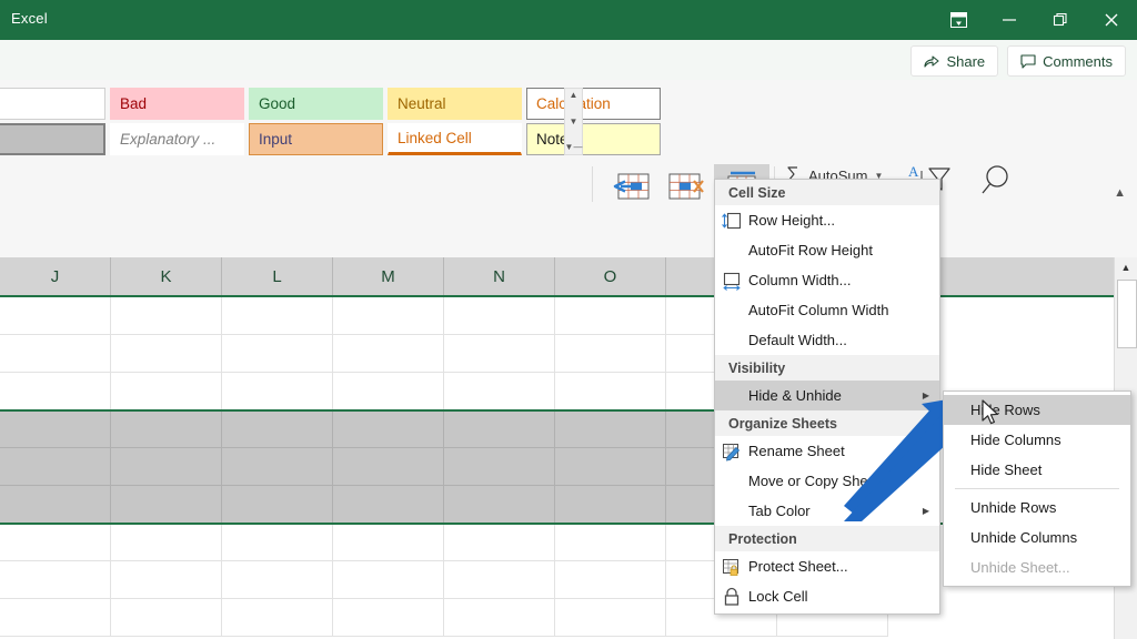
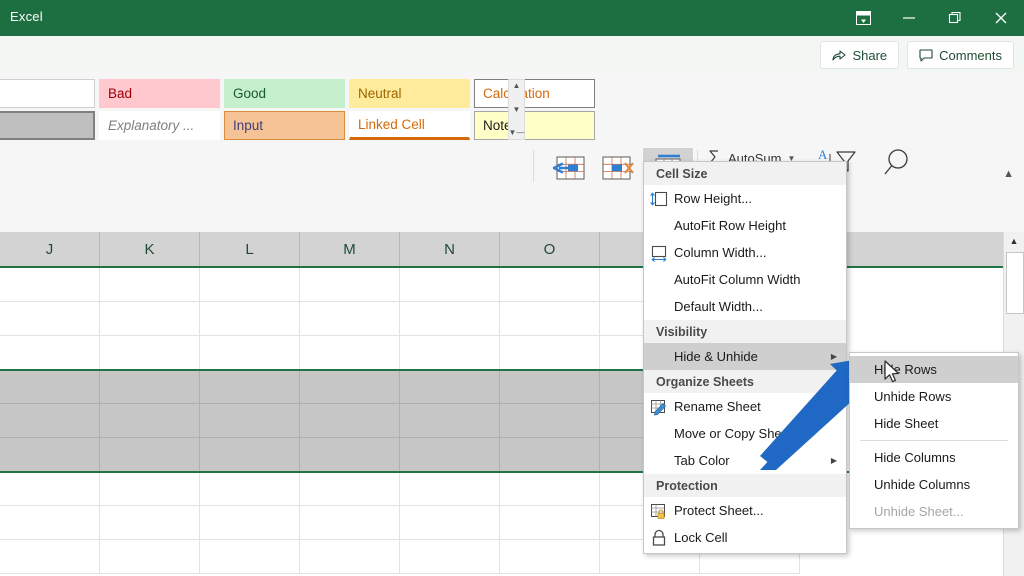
  Excel
  Share
  Comments
  Bad
  Good
  Neutral
  Calction
  Explanatory ...
  Input
  Linked Cell
  Not
  ▲
  ▼
  ▼―
  AutoSum
  ▼
  A
  ▲
  J
  K
  L
  M
  N
  O
  ▲
  Cell Size
  Row Height...
  AutoFit Row Height
  Column Width...
  AutoFit Column Width
  Default Width...
  Visibility
  Hide & Unhide
  ▶
  Organize Sheets
  Rename Sheet
  Move or Copy She
  Tab Color
  ▶
  Protection
  Protect Sheet...
  Lock Cell
  He Rows
- Hide Columns
+ Unhide Rows
  Hide Sheet
- Unhide Rows
+ Hide Columns
  Unhide Columns
  Unhide Sheet...
